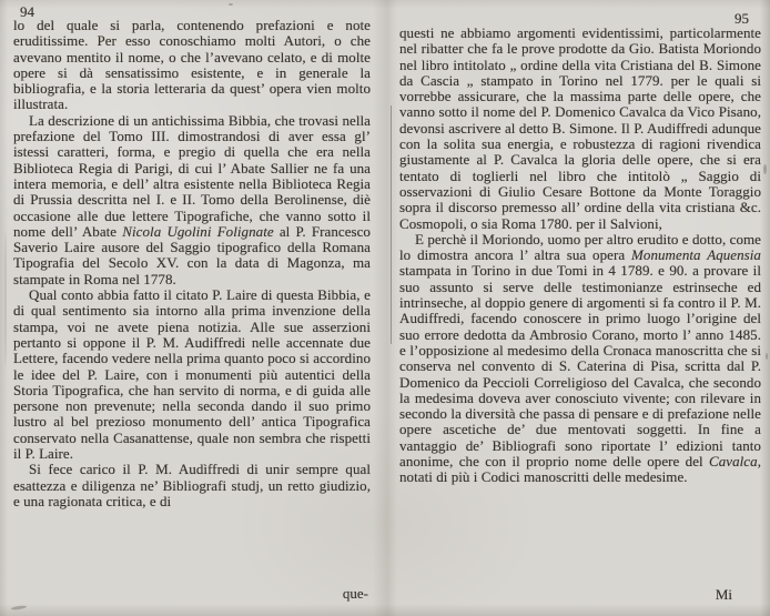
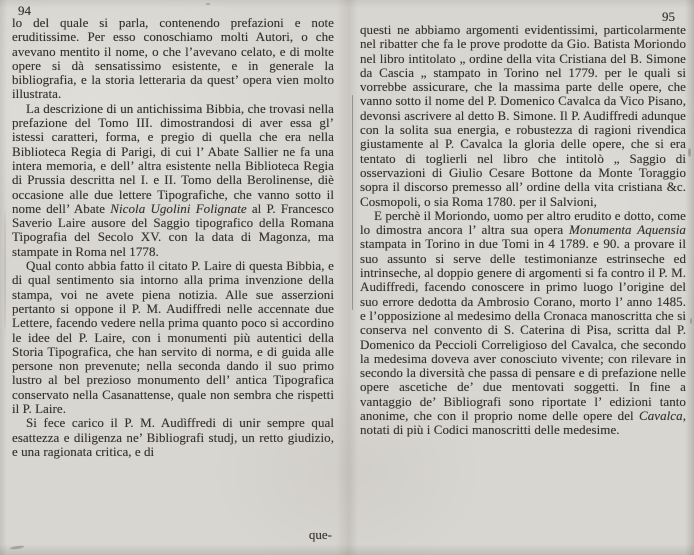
  94
  95
  lo del quale si parla, contenendo prefazioni e note eruditissime. Per esso conoschiamo molti Autori, o che avevano mentito il nome, o che l’avevano celato, e di molte opere si dà sensatissimo esistente, e in generale la bibliografia, e la storia letteraria da quest’ opera vien molto illustrata.
  La descrizione di un antichissima Bibbia, che trovasi nella prefazione del Tomo III. dimostrandosi di aver essa gl’ istessi caratteri, forma, e pregio di quella che era nella Biblioteca Regia di Parigi, di cui l’ Abate Sallier ne fa una intera memoria, e dell’ altra esistente nella Biblioteca Regia di Prussia descritta nel I. e II. Tomo della Berolinense, diè occasione alle due lettere Tipografiche, che vanno sotto il nome dell’ Abate Nicola Ugolini Folignate al P. Francesco Saverio Laire ausore del Saggio tipografico della Romana Tipografia del Secolo XV. con la data di Magonza, ma stampate in Roma nel 1778.
  Qual conto abbia fatto il citato P. Laire di questa Bibbia, e di qual sentimento sia intorno alla prima invenzione della stampa, voi ne avete piena notizia. Alle sue asserzioni pertanto si oppone il P. M. Audiffredi nelle accennate due Lettere, facendo vedere nella prima quanto poco si accordino le idee del P. Laire, con i monumenti più autentici della Storia Tipografica, che han servito di norma, e di guida alle persone non prevenute; nella seconda dando il suo primo lustro al bel prezioso monumento dell’ antica Tipografica conservato nella Casanattense, quale non sembra che rispetti il P. Laire.
  Si fece carico il P. M. Audìffredi di unir sempre qual esattezza e diligenza ne’ Bibliografi studj, un retto giudizio, e una ragionata critica, e di
  questi ne abbiamo argomenti evidentissimi, particolarmente nel ribatter che fa le prove prodotte da Gio. Batista Moriondo nel libro intitolato „ ordine della vita Cristiana del B. Simone da Cascia „ stampato in Torino nel 1779. per le quali si vorrebbe assicurare, che la massima parte delle opere, che vanno sotto il nome del P. Domenico Cavalca da Vico Pisano, devonsi ascrivere al detto B. Simone. Il P. Audiffredi adunque con la solita sua energia, e robustezza di ragioni rivendica giustamente al P. Cavalca la gloria delle opere, che si era tentato di toglierli nel libro che intitolò „ Saggio di osservazioni di Giulio Cesare Bottone da Monte Toraggio sopra il discorso premesso all’ ordine della vita cristiana &c. Cosmopoli, o sia Roma 1780. per il Salvioni,
  E perchè il Moriondo, uomo per altro erudito e dotto, come lo dimostra ancora l’ altra sua opera Monumenta Aquensia stampata in Torino in due Tomi in 4 1789. e 90. a provare il suo assunto si serve delle testimonianze estrinseche ed intrinseche, al doppio genere di argomenti si fa contro il P. M. Audiffredi, facendo conoscere in primo luogo l’origine del suo errore dedotta da Ambrosio Corano, morto l’ anno 1485. e l’opposizione al medesimo della Cronaca manoscritta che si conserva nel convento di S. Caterina di Pisa, scritta dal P. Domenico da Peccioli Correligioso del Cavalca, che secondo la medesima doveva aver conosciuto vivente; con rilevare in secondo la diversità che passa di pensare e di prefazione nelle opere ascetiche de’ due mentovati soggetti. In fine a vantaggio de’ Bibliografi sono riportate l’ edizioni tanto anonime, che con il proprio nome delle opere del Cavalca, notati di più i Codici manoscritti delle medesime.
  que-
- Mi
